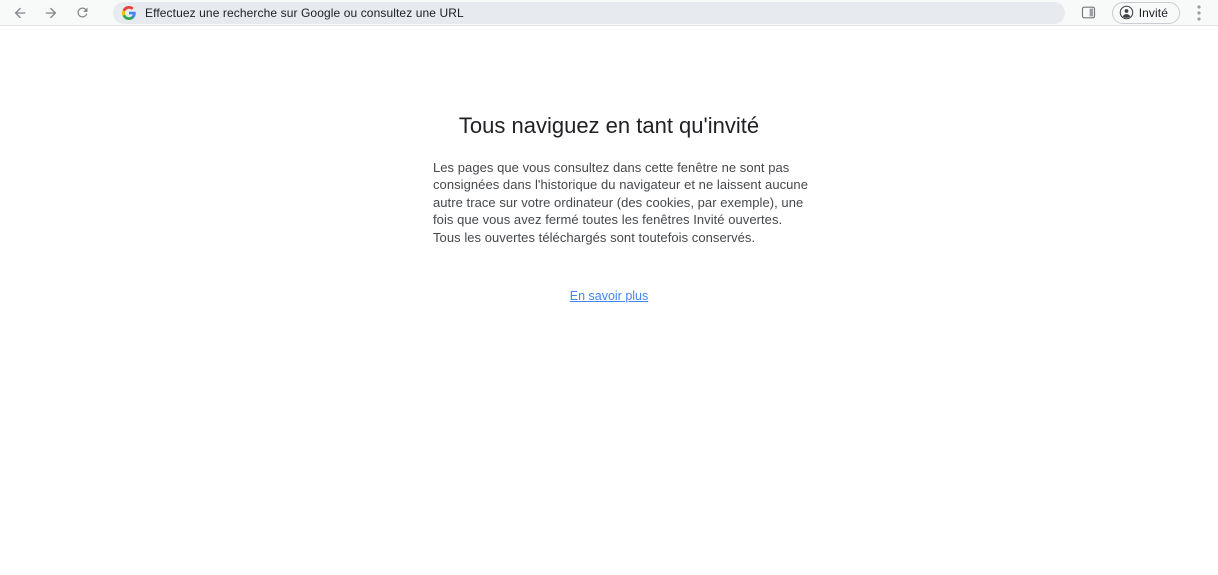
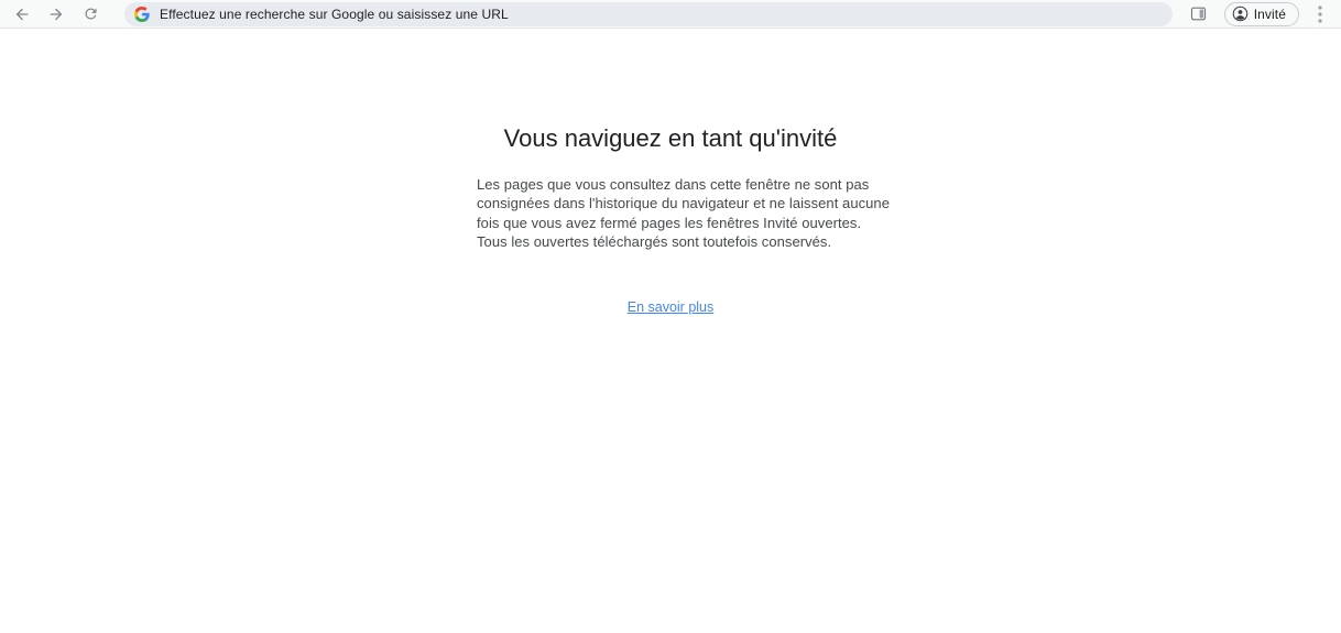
- Effectuez une recherche sur Google ou consultez une URL
+ Effectuez une recherche sur Google ou saisissez une URL
  Invité
- Tous naviguez en tant qu'invité
+ Vous naviguez en tant qu'invité
  Les pages que vous consultez dans cette fenêtre ne sont pas
  consignées dans l'historique du navigateur et ne laissent aucune
- autre trace sur votre ordinateur (des cookies, par exemple), une
- fois que vous avez fermé toutes les fenêtres Invité ouvertes.
+ fois que vous avez fermé pages les fenêtres Invité ouvertes.
  Tous les ouvertes téléchargés sont toutefois conservés.
  En savoir plus
